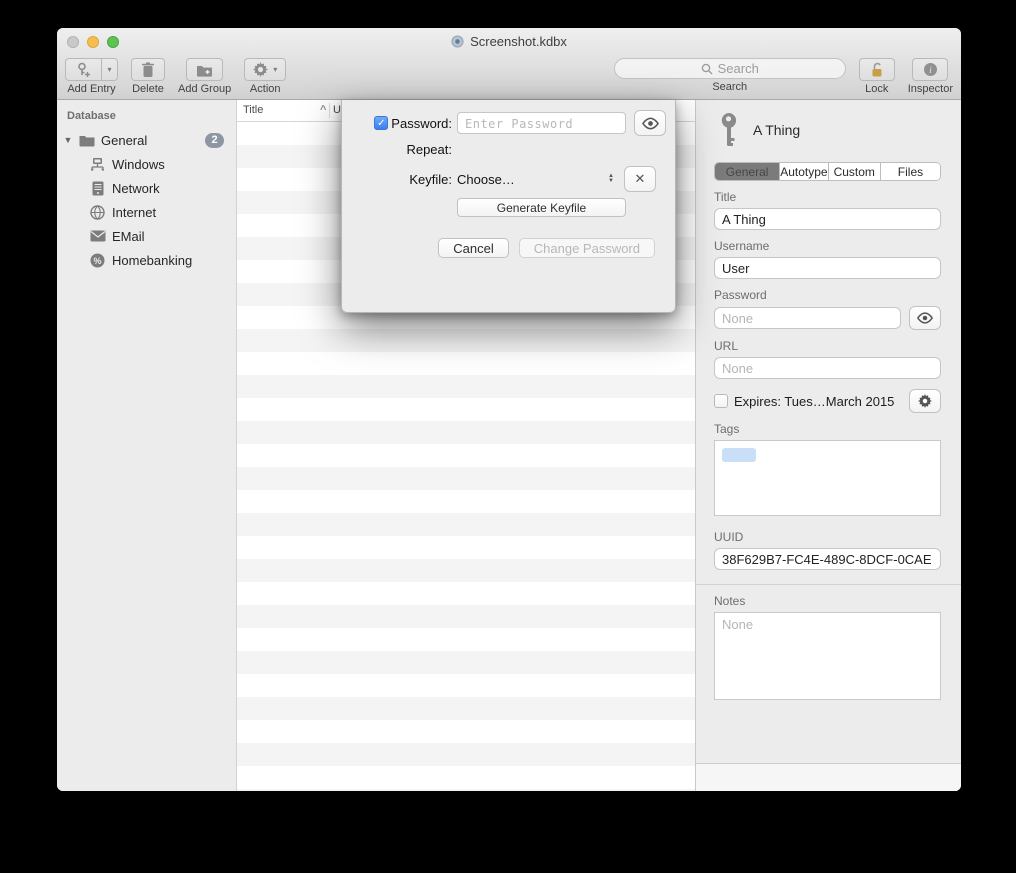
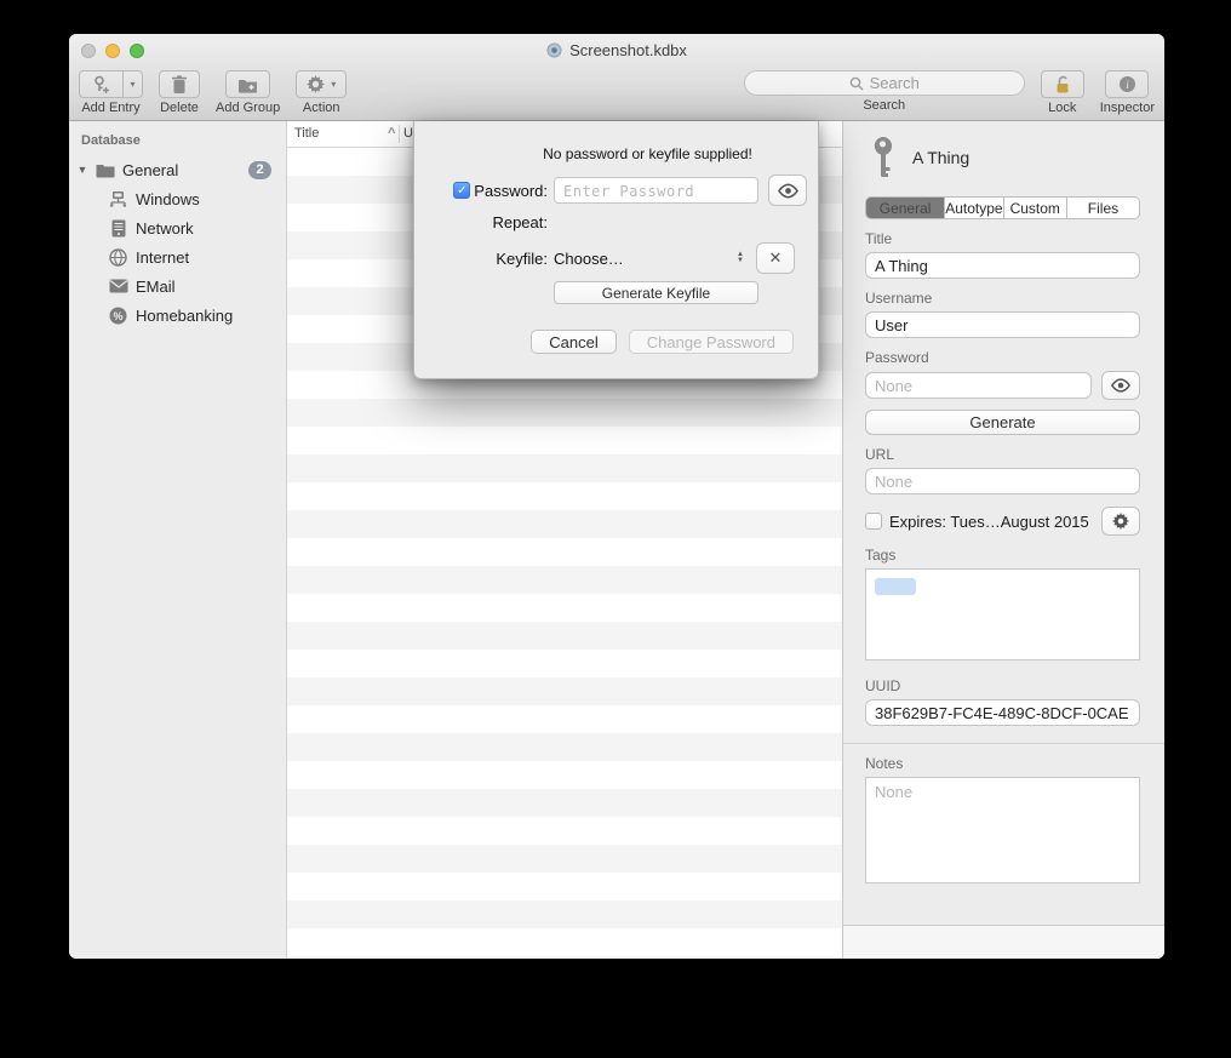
  Screenshot.kdbx
  ▾
  Add Entry
  Delete
  Add Group
  ▾
  Action
  Search
  Search
  Lock
  i
  Inspector
  Database
  ▼
  General
  2
  Windows
  Network
  Internet
  EMail
  %
  Homebanking
  Title
  ^
  U
  A Thing
  General
  Autotype
  Custom
  Files
  Title
  A Thing
  Username
  User
  Password
  None
+ Generate
  URL
  None
- Expires: Tues…March 2015
+ Expires: Tues…August 2015
  Tags
  UUID
  38F629B7-FC4E-489C-8DCF-0CAE
  Notes
  None
+ No password or keyfile supplied!
  ✓
  Password:
  Enter Password
  Repeat:
  Keyfile:
  Choose…
  ✕
  Generate Keyfile
  Cancel
  Change Password
